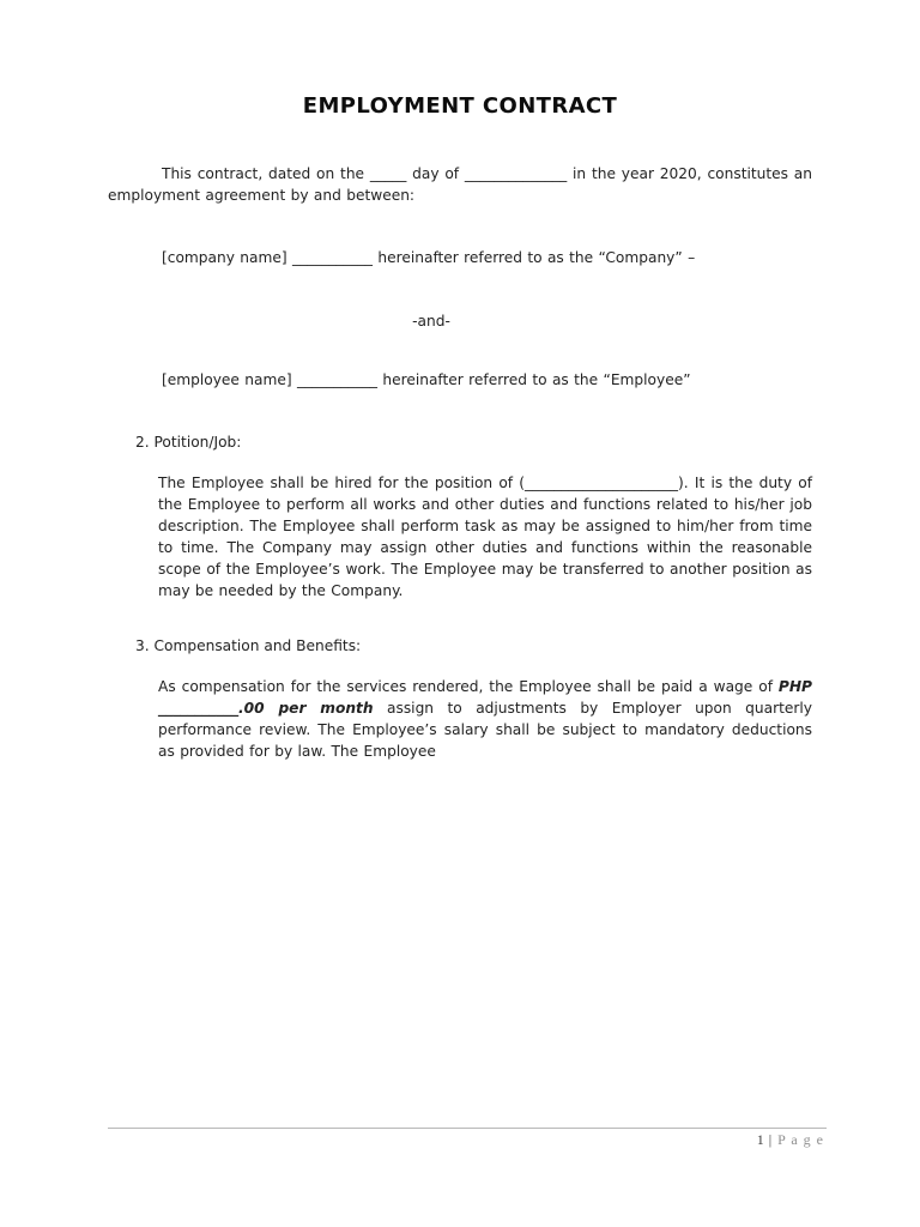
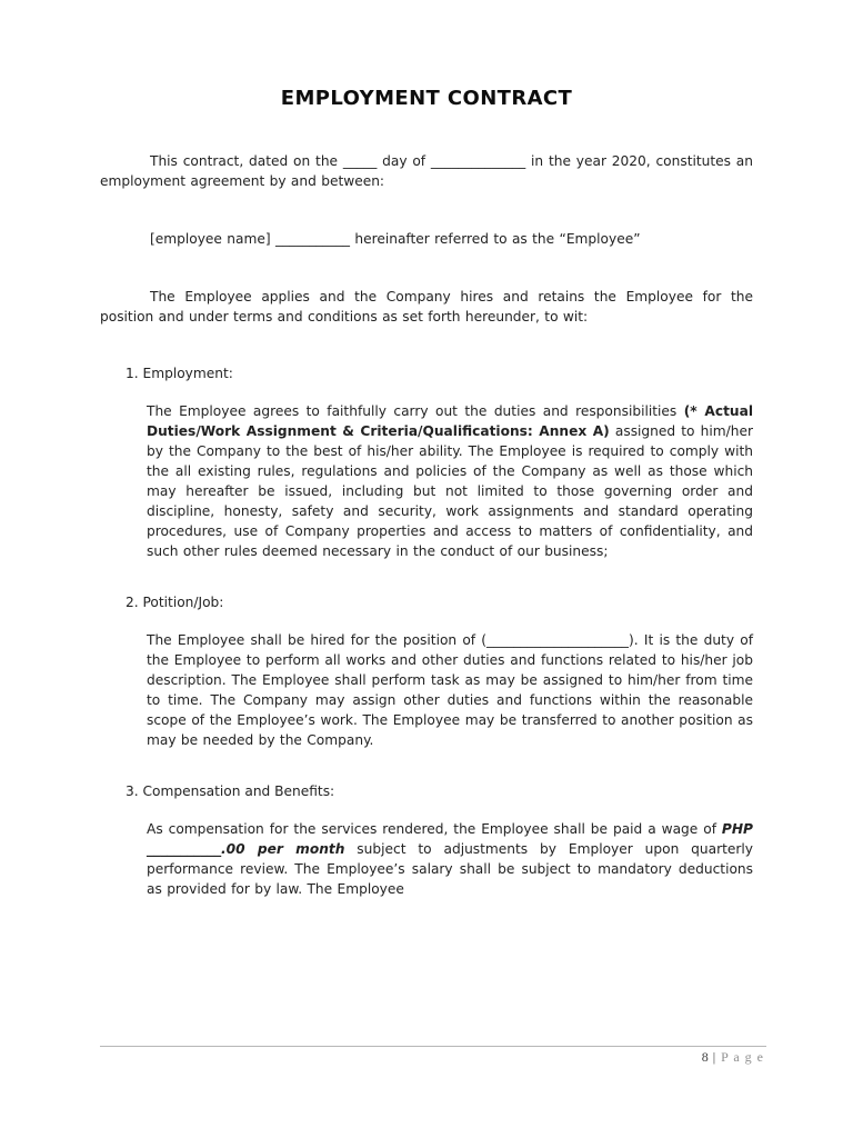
  EMPLOYMENT CONTRACT
  This contract, dated on the _____ day of ______________ in the year 2020, constitutes an employment agreement by and between:
- [company name] ___________ hereinafter referred to as the “Company” –
- -and-
  [employee name] ___________ hereinafter referred to as the “Employee”
+ The Employee applies and the Company hires and retains the Employee for the position and under terms and conditions as set forth hereunder, to wit:
+ 1. Employment:
+ The Employee agrees to faithfully carry out the duties and responsibilities (* Actual Duties/Work Assignment & Criteria/Qualifications: Annex A) assigned to him/her by the Company to the best of his/her ability. The Employee is required to comply with the all existing rules, regulations and policies of the Company as well as those which may hereafter be issued, including but not limited to those governing order and discipline, honesty, safety and security, work assignments and standard operating procedures, use of Company properties and access to matters of confidentiality, and such other rules deemed necessary in the conduct of our business;
  2. Potition/Job:
  The Employee shall be hired for the position of (_____________________). It is the duty of the Employee to perform all works and other duties and functions related to his/her job description. The Employee shall perform task as may be assigned to him/her from time to time. The Company may assign other duties and functions within the reasonable scope of the Employee’s work. The Employee may be transferred to another position as may be needed by the Company.
  3. Compensation and Benefits:
- As compensation for the services rendered, the Employee shall be paid a wage of PHP ___________.00 per month assign to adjustments by Employer upon quarterly performance review. The Employee’s salary shall be subject to mandatory deductions as provided for by law. The Employee
+ As compensation for the services rendered, the Employee shall be paid a wage of PHP ___________.00 per month subject to adjustments by Employer upon quarterly performance review. The Employee’s salary shall be subject to mandatory deductions as provided for by law. The Employee
- 1 | P a g e
+ 8 | P a g e
